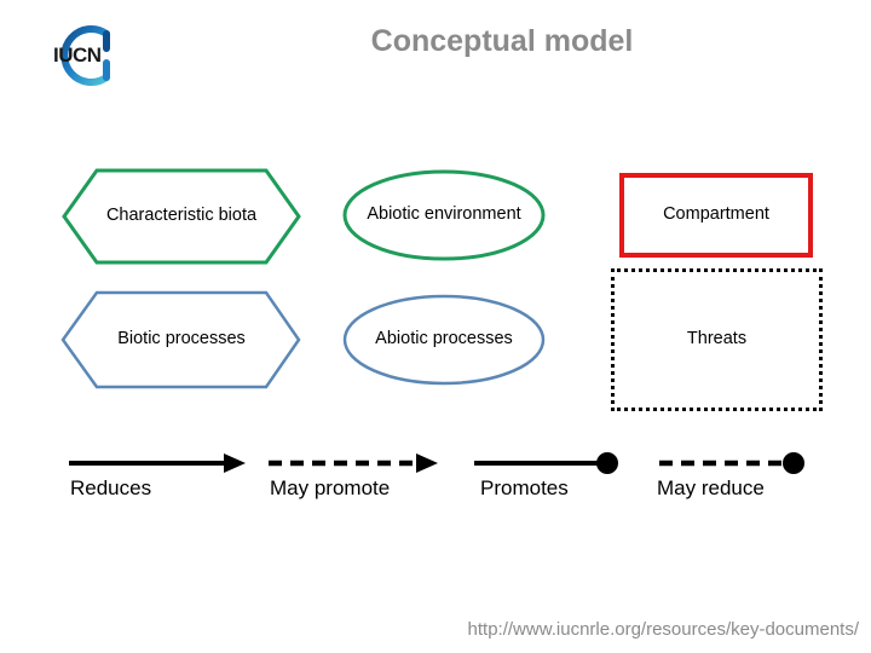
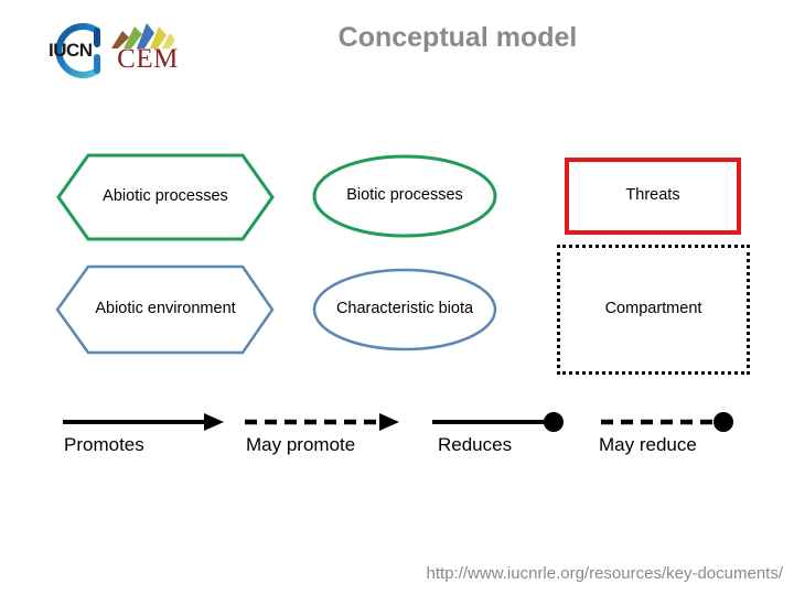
  IUCN
+ CEM
  Conceptual model
- Characteristic biota
+ Abiotic processes
- Abiotic environment
+ Biotic processes
- Compartment
+ Threats
- Biotic processes
+ Abiotic environment
- Abiotic processes
+ Characteristic biota
- Threats
+ Compartment
- Reduces
+ Promotes
  May promote
- Promotes
+ Reduces
  May reduce
  http://www.iucnrle.org/resources/key-documents/
